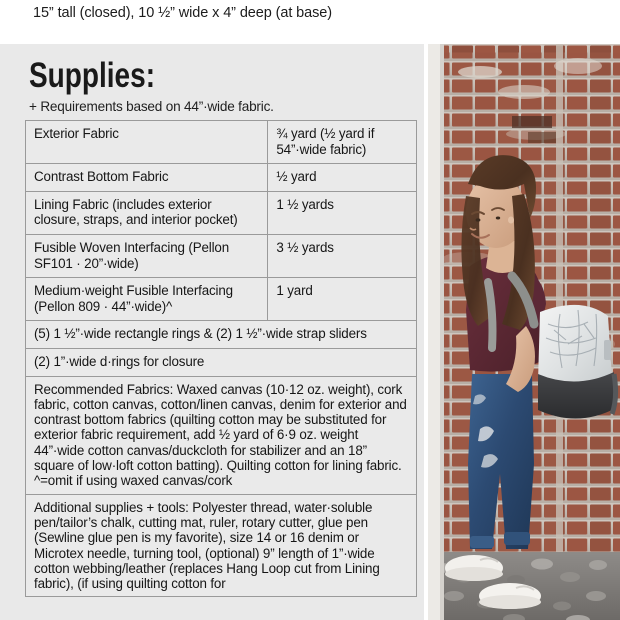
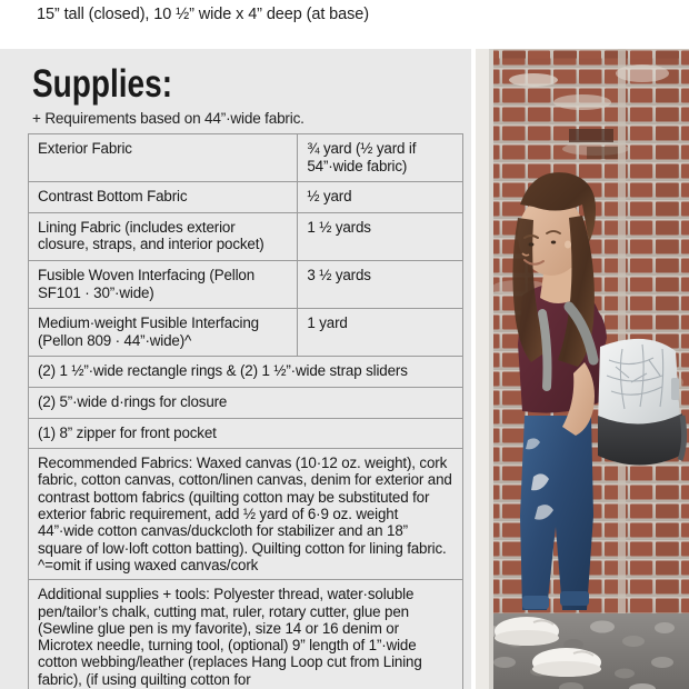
  15” tall (closed), 10 ½” wide x 4” deep (at base)
  Supplies:
  + Requirements based on 44”·wide fabric.
  Exterior Fabric	¾ yard (½ yard if 54”·wide fabric)
  Contrast Bottom Fabric	½ yard
  Lining Fabric (includes exterior closure, straps, and interior pocket)	1 ½ yards
- Fusible Woven Interfacing (Pellon SF101 · 20”·wide)	3 ½ yards
+ Fusible Woven Interfacing (Pellon SF101 · 30”·wide)	3 ½ yards
  Medium·weight Fusible Interfacing (Pellon 809 · 44”·wide)^	1 yard
- (5) 1 ½”·wide rectangle rings & (2) 1 ½”·wide strap sliders
+ (2) 1 ½”·wide rectangle rings & (2) 1 ½”·wide strap sliders
- (2) 1”·wide d·rings for closure
+ (2) 5”·wide d·rings for closure
+ (1) 8” zipper for front pocket
  Recommended Fabrics: Waxed canvas (10·12 oz. weight), cork fabric, cotton canvas, cotton/linen canvas, denim for exterior and contrast bottom fabrics (quilting cotton may be substituted for exterior fabric requirement, add ½ yard of 6·9 oz. weight 44”·wide cotton canvas/duckcloth for stabilizer and an 18” square of low·loft cotton batting). Quilting cotton for lining fabric. ^=omit if using waxed canvas/cork
  Additional supplies + tools: Polyester thread, water·soluble pen/tailor’s chalk, cutting mat, ruler, rotary cutter, glue pen (Sewline glue pen is my favorite), size 14 or 16 denim or Microtex needle, turning tool, (optional) 9” length of 1”·wide cotton webbing/leather (replaces Hang Loop cut from Lining fabric), (if using quilting cotton for
